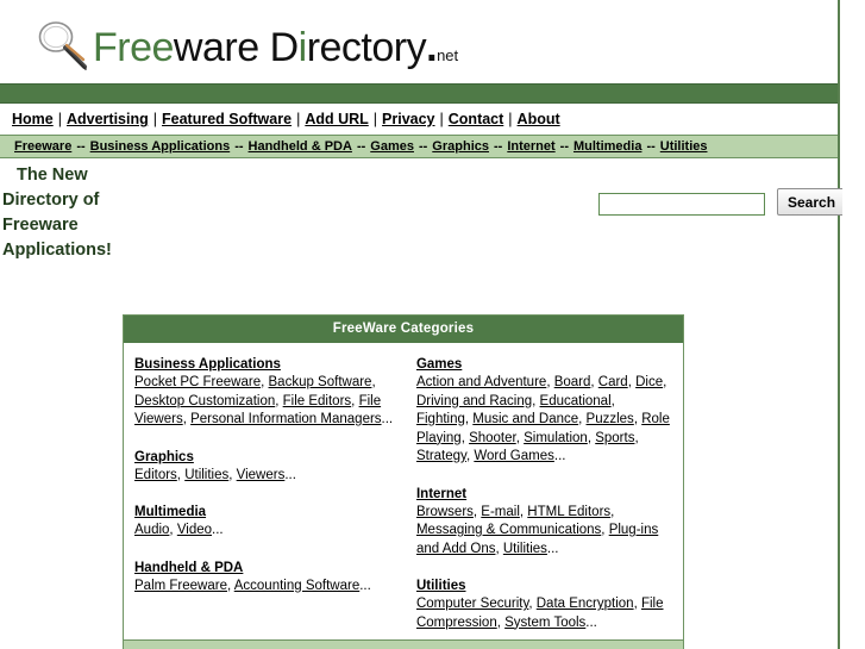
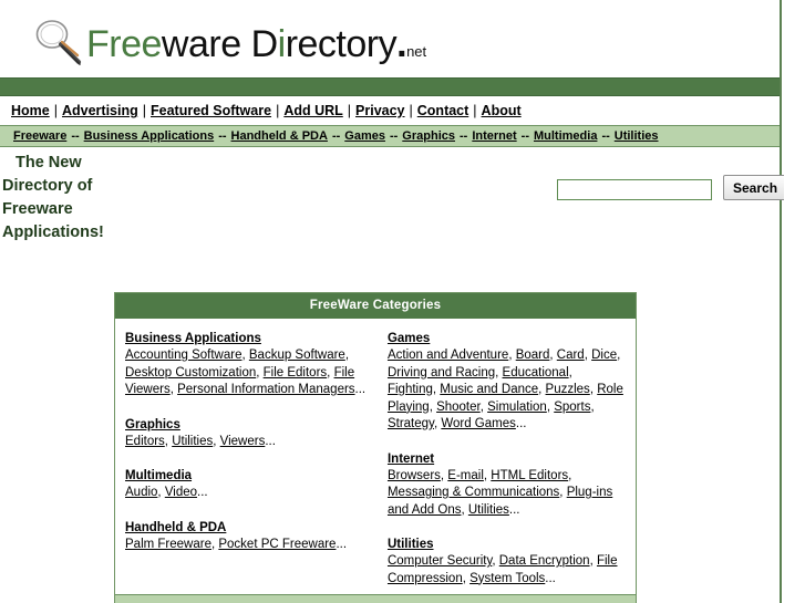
  Freeware Directory.net
  Home
  |
  Advertising
  |
  Featured Software
  |
  Add URL
  |
  Privacy
  |
  Contact
  |
  About
  Freeware
  --
  Business Applications
  --
  Handheld & PDA
  --
  Games
  --
  Graphics
  --
  Internet
  --
  Multimedia
  --
  Utilities
  The New
  Directory of
  Freeware
  Applications!
  Search
  FreeWare Categories
  Business Applications
- Pocket PC Freeware, Backup Software, Desktop Customization, File Editors, File Viewers, Personal Information Managers...
+ Accounting Software, Backup Software, Desktop Customization, File Editors, File Viewers, Personal Information Managers...
  Graphics
  Editors, Utilities, Viewers...
  Multimedia
  Audio, Video...
  Handheld & PDA
- Palm Freeware, Accounting Software...
+ Palm Freeware, Pocket PC Freeware...
  Games
  Action and Adventure, Board, Card, Dice, Driving and Racing, Educational, Fighting, Music and Dance, Puzzles, Role Playing, Shooter, Simulation, Sports, Strategy, Word Games...
  Internet
  Browsers, E-mail, HTML Editors, Messaging & Communications, Plug-ins and Add Ons, Utilities...
  Utilities
  Computer Security, Data Encryption, File Compression, System Tools...
